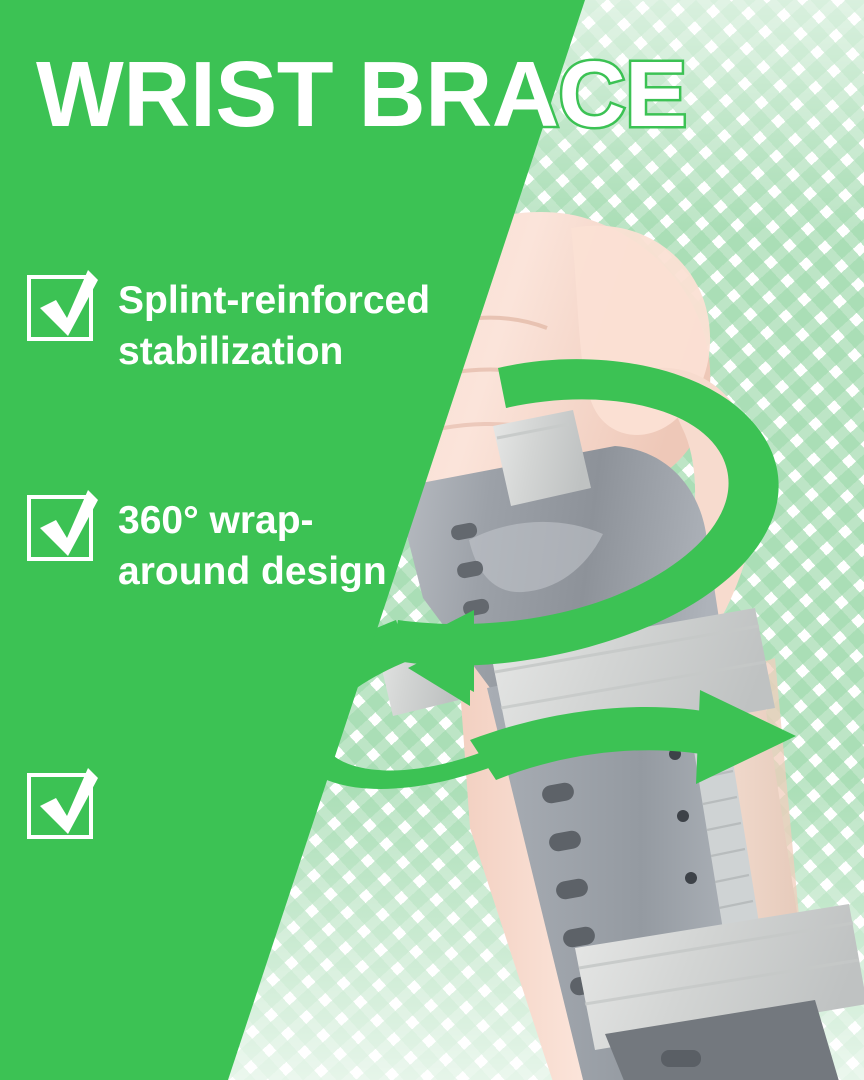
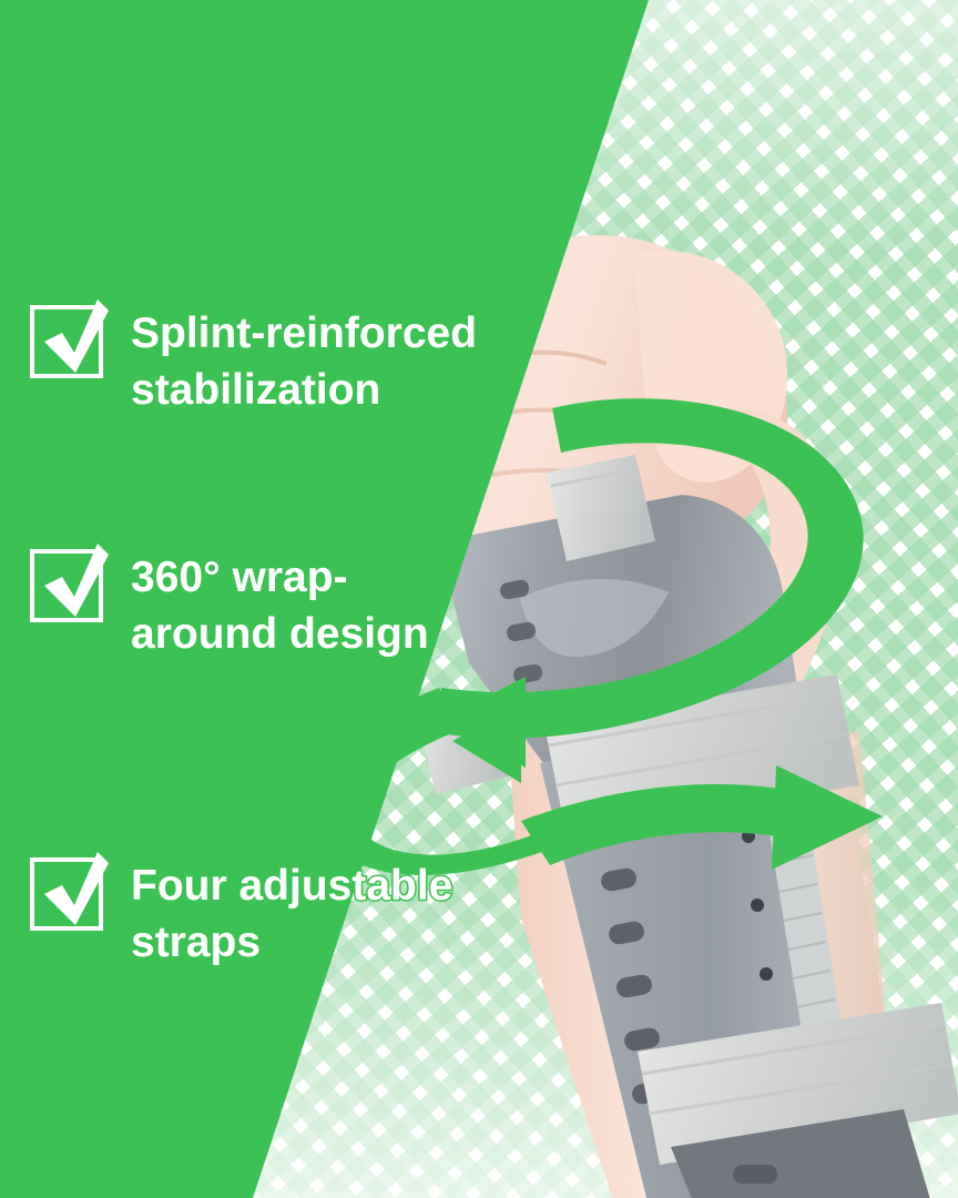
- WRIST BRACE
  Splint-reinforced stabilization
  360° wrap-around design
+ Four adjustable straps
